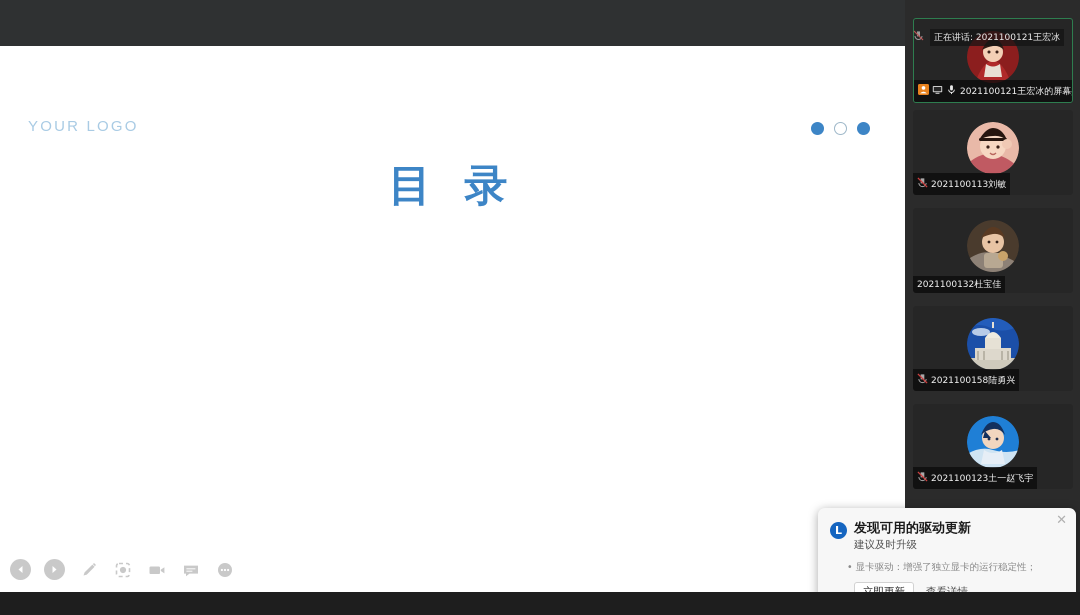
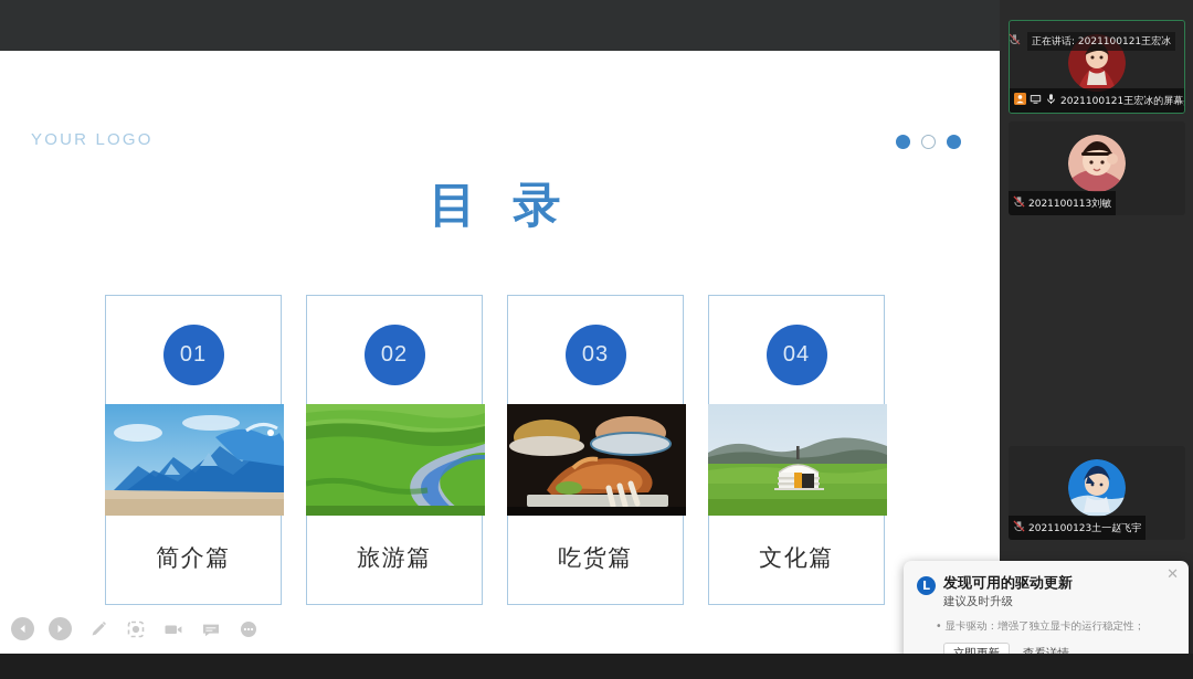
  YOUR LOGO
  目 录
+ 01
+ 简介篇
+ 02
+ 旅游篇
+ 03
+ 吃货篇
+ 04
+ 文化篇
  正在讲话: 2021100121王宏冰
  2021100121王宏冰的屏幕
  2021100113刘敏
- 2021100132杜宝佳
- 2021100158陆勇兴
  2021100123土一赵飞宇
  L
  发现可用的驱动更新
  建议及时升级
  • 显卡驱动：增强了独立显卡的运行稳定性；
  ✕
